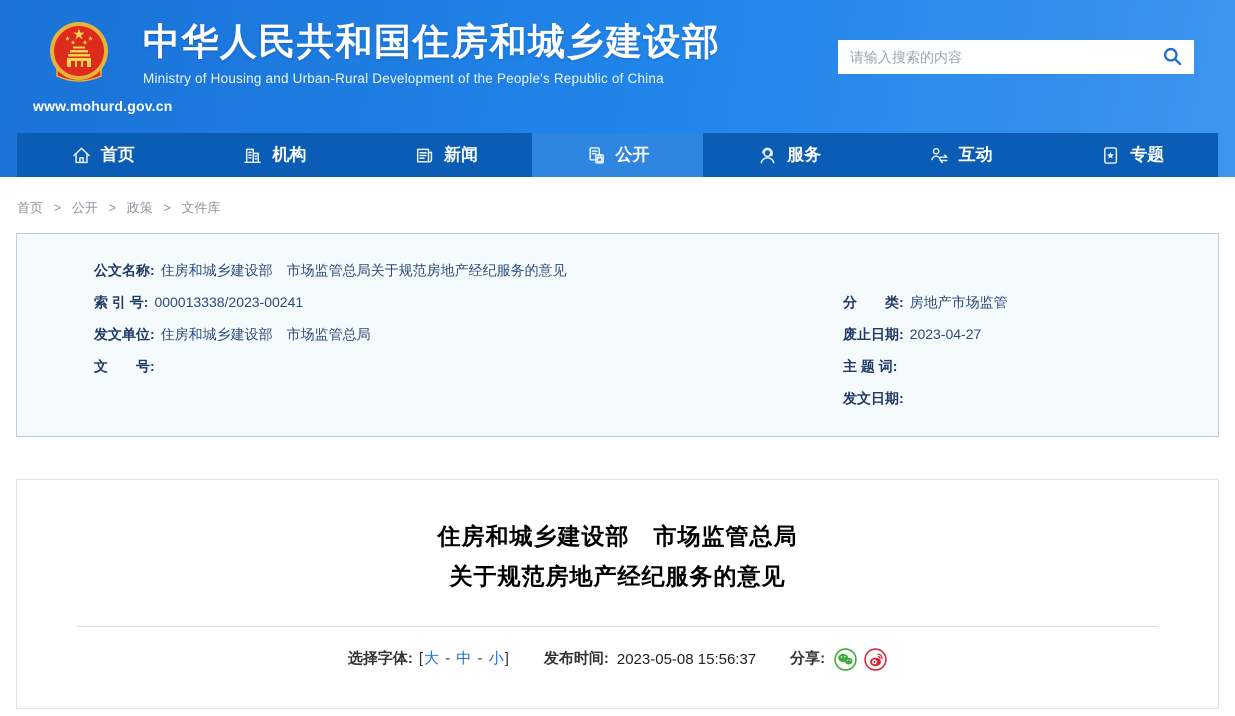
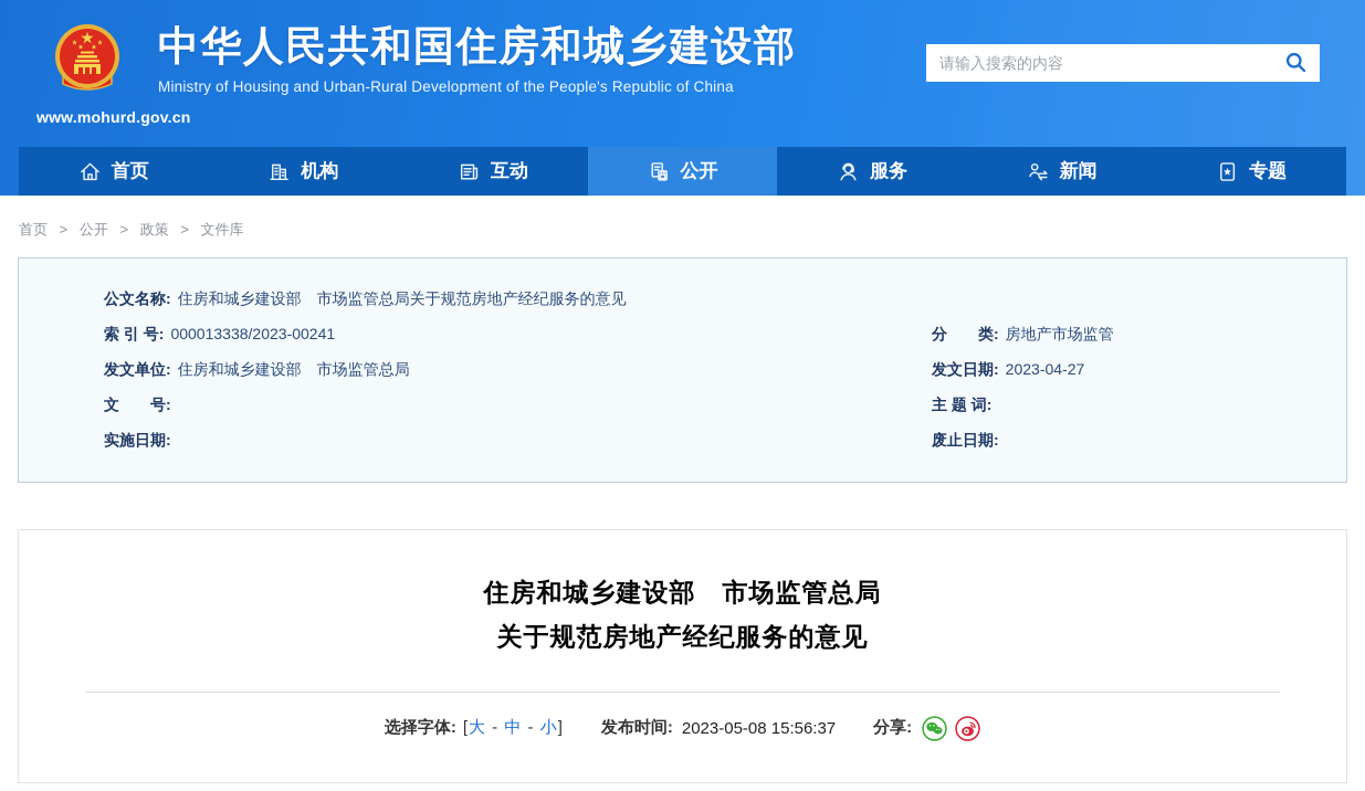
  中华人民共和国住房和城乡建设部
  Ministry of Housing and Urban-Rural Development of the People's Republic of China
  www.mohurd.gov.cn
  请输入搜索的内容
  首页
  机构
- 新闻
+ 互动
  公开
  服务
- 互动
+ 新闻
  专题
  首页 > 公开 > 政策 > 文件库
  公文名称:
  住房和城乡建设部 市场监管总局关于规范房地产经纪服务的意见
  索 引 号:
  000013338/2023-00241
  发文单位:
  住房和城乡建设部 市场监管总局
  文 号:
+ 实施日期:
  分 类:
  房地产市场监管
- 废止日期:
+ 发文日期:
  2023-04-27
  主 题 词:
- 发文日期:
+ 废止日期:
  住房和城乡建设部 市场监管总局
  关于规范房地产经纪服务的意见
  选择字体:
  [大 - 中 - 小]
  发布时间:
  2023-05-08 15:56:37
  分享:
